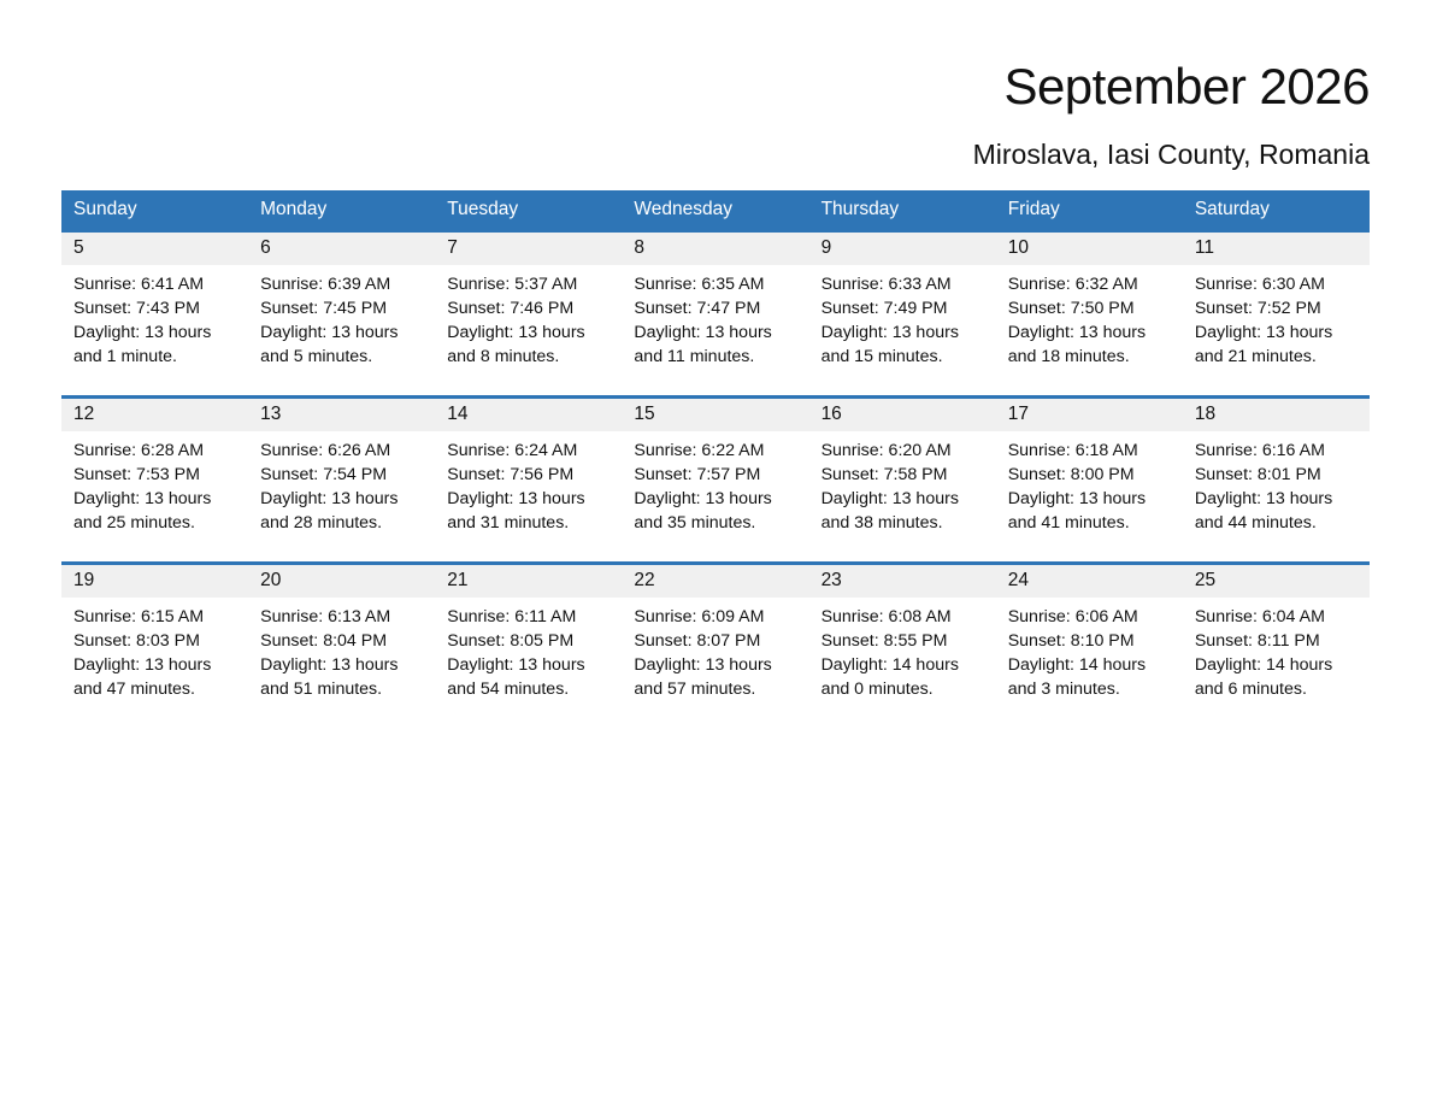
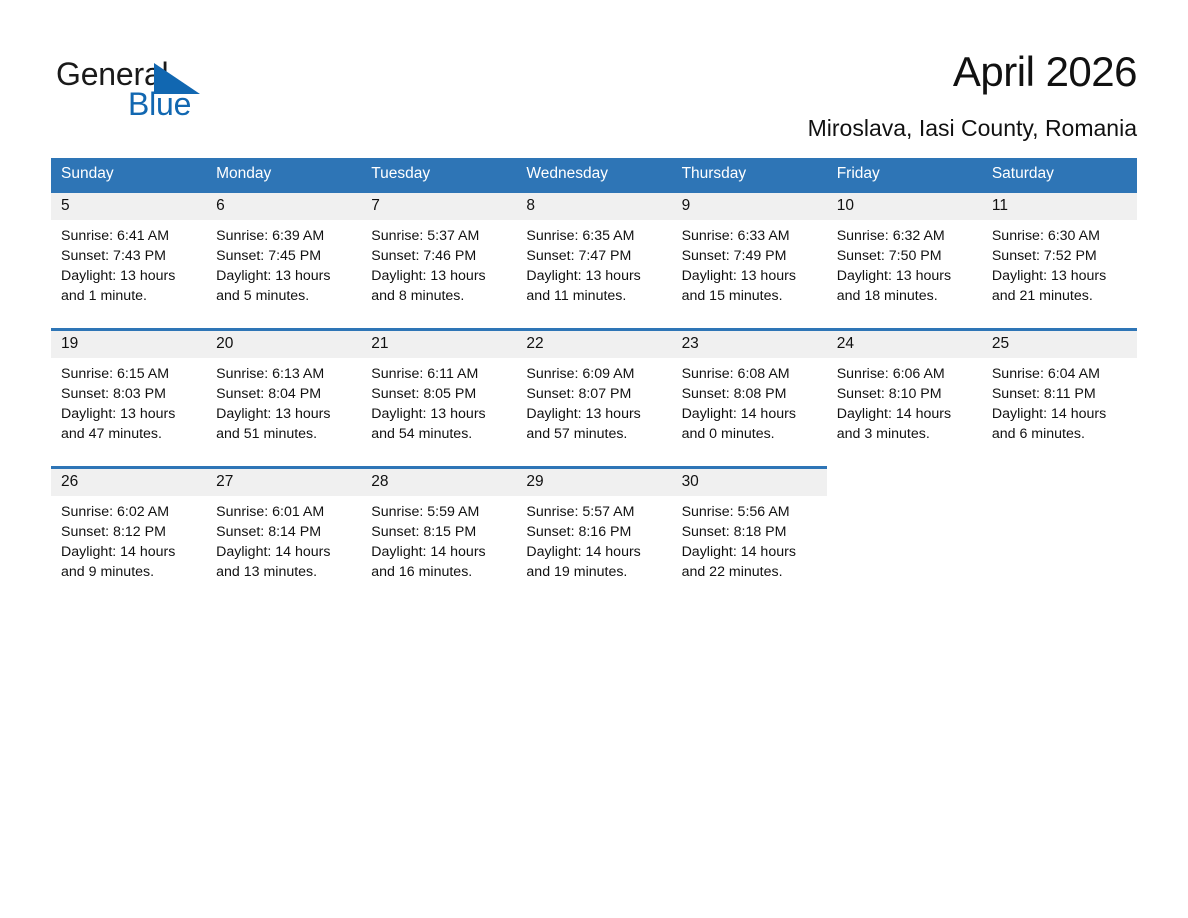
+ General
+ Blue
- September 2026
+ April 2026
  Miroslava, Iasi County, Romania
  Sunday	Monday	Tuesday	Wednesday	Thursday	Friday	Saturday
  5Sunrise: 6:41 AMSunset: 7:43 PMDaylight: 13 hoursand 1 minute.	6Sunrise: 6:39 AMSunset: 7:45 PMDaylight: 13 hoursand 5 minutes.	7Sunrise: 5:37 AMSunset: 7:46 PMDaylight: 13 hoursand 8 minutes.	8Sunrise: 6:35 AMSunset: 7:47 PMDaylight: 13 hoursand 11 minutes.	9Sunrise: 6:33 AMSunset: 7:49 PMDaylight: 13 hoursand 15 minutes.	10Sunrise: 6:32 AMSunset: 7:50 PMDaylight: 13 hoursand 18 minutes.	11Sunrise: 6:30 AMSunset: 7:52 PMDaylight: 13 hoursand 21 minutes.
- 12Sunrise: 6:28 AMSunset: 7:53 PMDaylight: 13 hoursand 25 minutes.	13Sunrise: 6:26 AMSunset: 7:54 PMDaylight: 13 hoursand 28 minutes.	14Sunrise: 6:24 AMSunset: 7:56 PMDaylight: 13 hoursand 31 minutes.	15Sunrise: 6:22 AMSunset: 7:57 PMDaylight: 13 hoursand 35 minutes.	16Sunrise: 6:20 AMSunset: 7:58 PMDaylight: 13 hoursand 38 minutes.	17Sunrise: 6:18 AMSunset: 8:00 PMDaylight: 13 hoursand 41 minutes.	18Sunrise: 6:16 AMSunset: 8:01 PMDaylight: 13 hoursand 44 minutes.
- 19Sunrise: 6:15 AMSunset: 8:03 PMDaylight: 13 hoursand 47 minutes.	20Sunrise: 6:13 AMSunset: 8:04 PMDaylight: 13 hoursand 51 minutes.	21Sunrise: 6:11 AMSunset: 8:05 PMDaylight: 13 hoursand 54 minutes.	22Sunrise: 6:09 AMSunset: 8:07 PMDaylight: 13 hoursand 57 minutes.	23Sunrise: 6:08 AMSunset: 8:55 PMDaylight: 14 hoursand 0 minutes.	24Sunrise: 6:06 AMSunset: 8:10 PMDaylight: 14 hoursand 3 minutes.	25Sunrise: 6:04 AMSunset: 8:11 PMDaylight: 14 hoursand 6 minutes.
+ 19Sunrise: 6:15 AMSunset: 8:03 PMDaylight: 13 hoursand 47 minutes.	20Sunrise: 6:13 AMSunset: 8:04 PMDaylight: 13 hoursand 51 minutes.	21Sunrise: 6:11 AMSunset: 8:05 PMDaylight: 13 hoursand 54 minutes.	22Sunrise: 6:09 AMSunset: 8:07 PMDaylight: 13 hoursand 57 minutes.	23Sunrise: 6:08 AMSunset: 8:08 PMDaylight: 14 hoursand 0 minutes.	24Sunrise: 6:06 AMSunset: 8:10 PMDaylight: 14 hoursand 3 minutes.	25Sunrise: 6:04 AMSunset: 8:11 PMDaylight: 14 hoursand 6 minutes.
+ 26Sunrise: 6:02 AMSunset: 8:12 PMDaylight: 14 hoursand 9 minutes.	27Sunrise: 6:01 AMSunset: 8:14 PMDaylight: 14 hoursand 13 minutes.	28Sunrise: 5:59 AMSunset: 8:15 PMDaylight: 14 hoursand 16 minutes.	29Sunrise: 5:57 AMSunset: 8:16 PMDaylight: 14 hoursand 19 minutes.	30Sunrise: 5:56 AMSunset: 8:18 PMDaylight: 14 hoursand 22 minutes.
